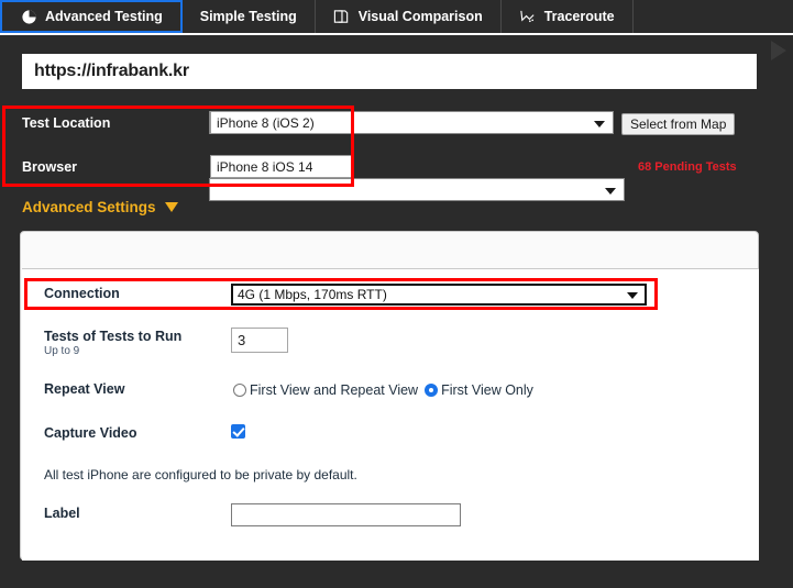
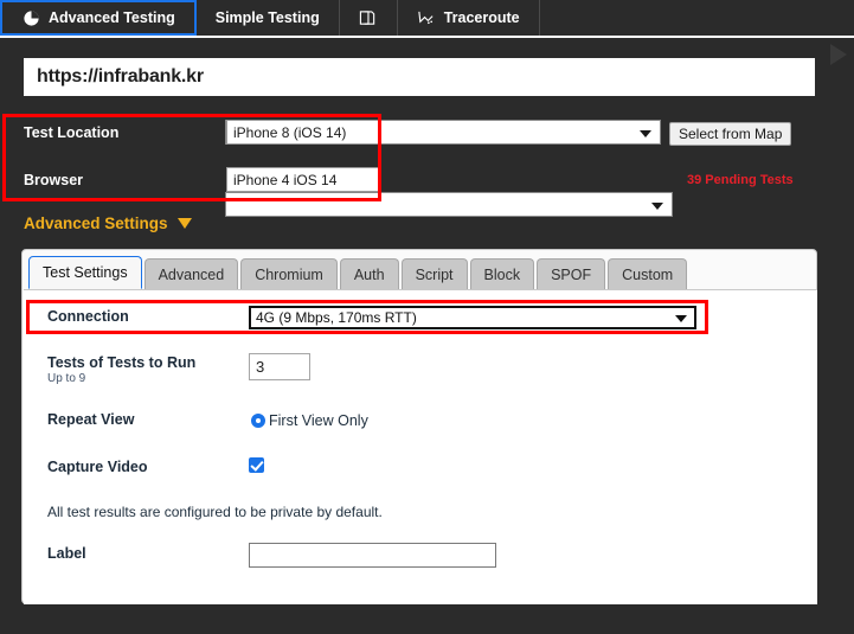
  Advanced Testing
  Simple Testing
- Visual Comparison
  Traceroute
  https://infrabank.kr
  Test Location
- iPhone 8 (iOS 2)
+ iPhone 8 (iOS 14)
  Select from Map
  Browser
- iPhone 8 iOS 14
+ iPhone 4 iOS 14
- 68 Pending Tests
+ 39 Pending Tests
  Advanced Settings
+ Test Settings
+ Advanced
+ Chromium
+ Auth
+ Script
+ Block
+ SPOF
+ Custom
  Connection
- 4G (1 Mbps, 170ms RTT)
+ 4G (9 Mbps, 170ms RTT)
  Tests of Tests to Run
  Up to 9
  3
  Repeat View
- First View and Repeat View
  First View Only
  Capture Video
- All test iPhone are configured to be private by default.
+ All test results are configured to be private by default.
  Label
